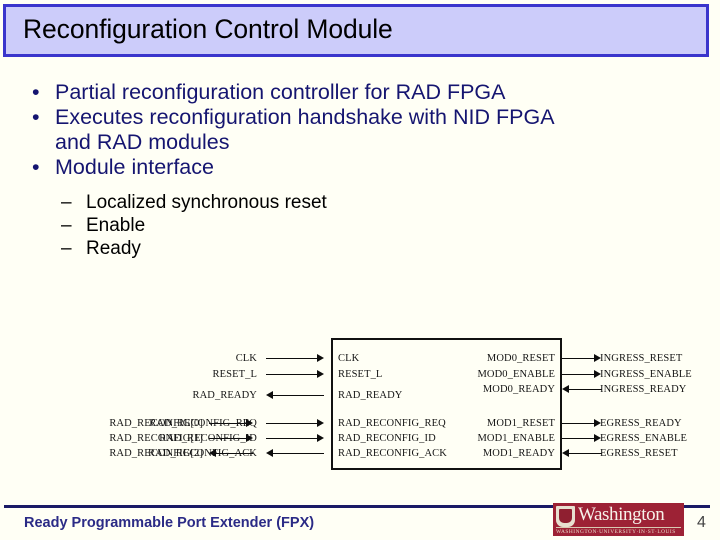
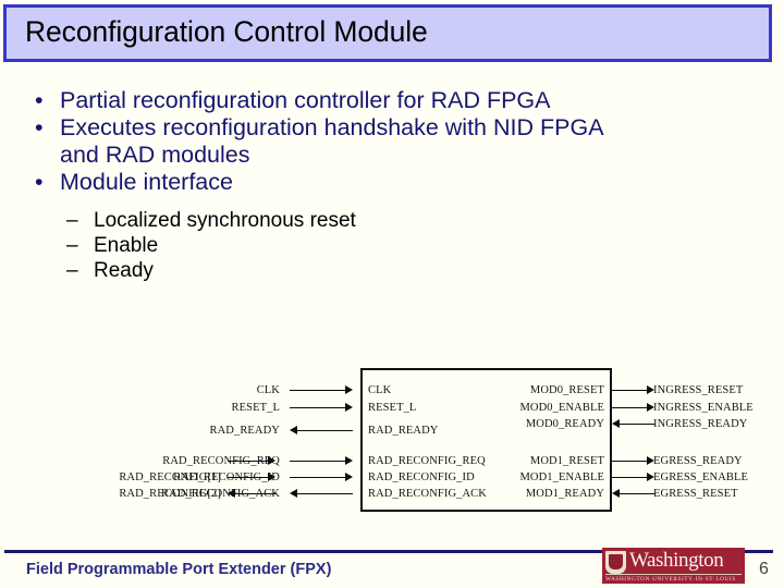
  Reconfiguration Control Module
  •
  Partial reconfiguration controller for RAD FPGA
  •
  Executes reconfiguration handshake with NID FPGA
  and RAD modules
  •
  Module interface
  –
  Localized synchronous reset
  –
  Enable
  –
  Ready
- RAD_RECONFIG[0]
  RAD_RECONFIG[1]
  RAD_RECONFIG[2]
  CLK
  RESET_L
  RAD_READY
  RAD_RECONFIG_REQ
  RAD_RECONFIG_ID
  RAD_RECONFIG_ACK
  CLK
  RESET_L
  RAD_READY
  RAD_RECONFIG_REQ
  RAD_RECONFIG_ID
  RAD_RECONFIG_ACK
  MOD0_RESET
  MOD0_ENABLE
  MOD0_READY
  MOD1_RESET
  MOD1_ENABLE
  MOD1_READY
  INGRESS_RESET
  INGRESS_ENABLE
  INGRESS_READY
  EGRESS_READY
  EGRESS_ENABLE
  EGRESS_RESET
- Ready Programmable Port Extender (FPX)
+ Field Programmable Port Extender (FPX)
  Washington
- 4
+ 6
